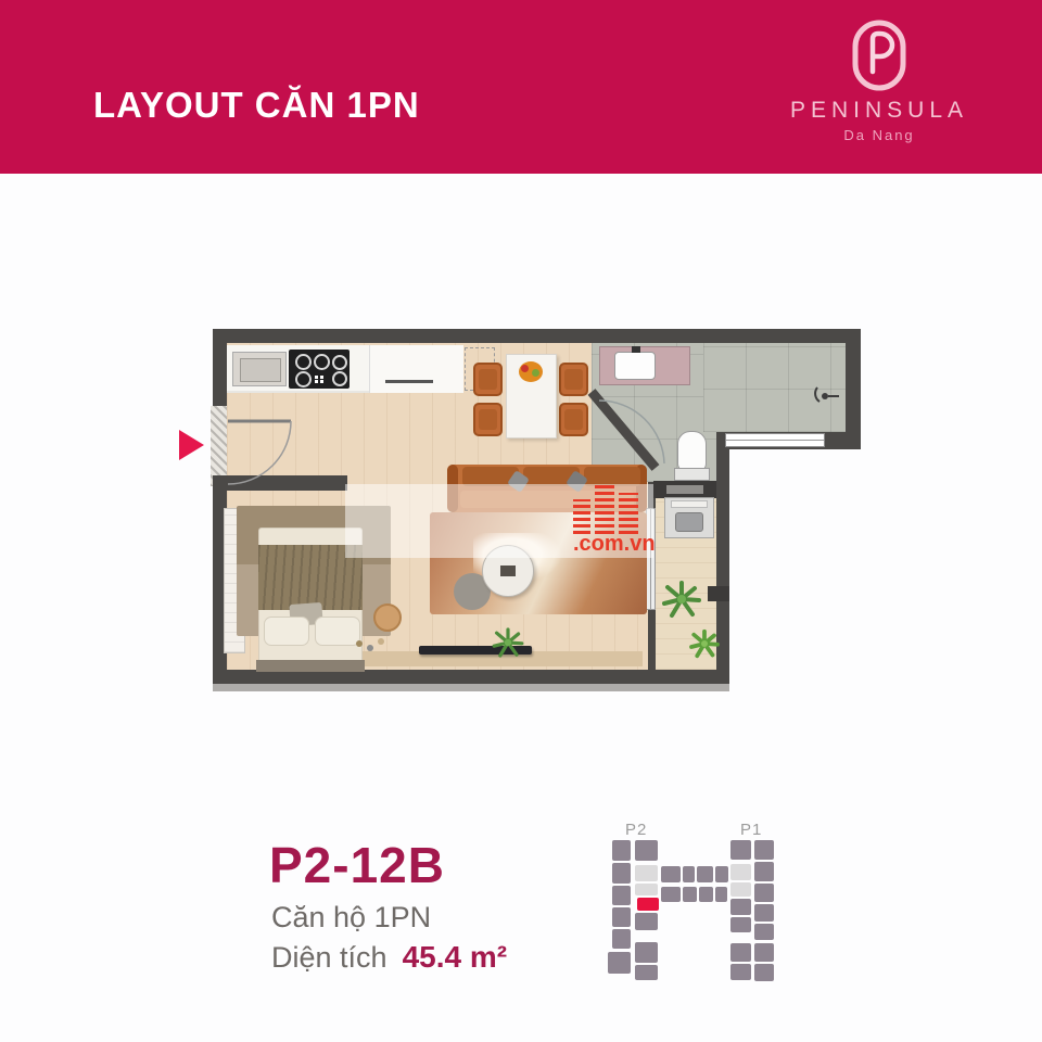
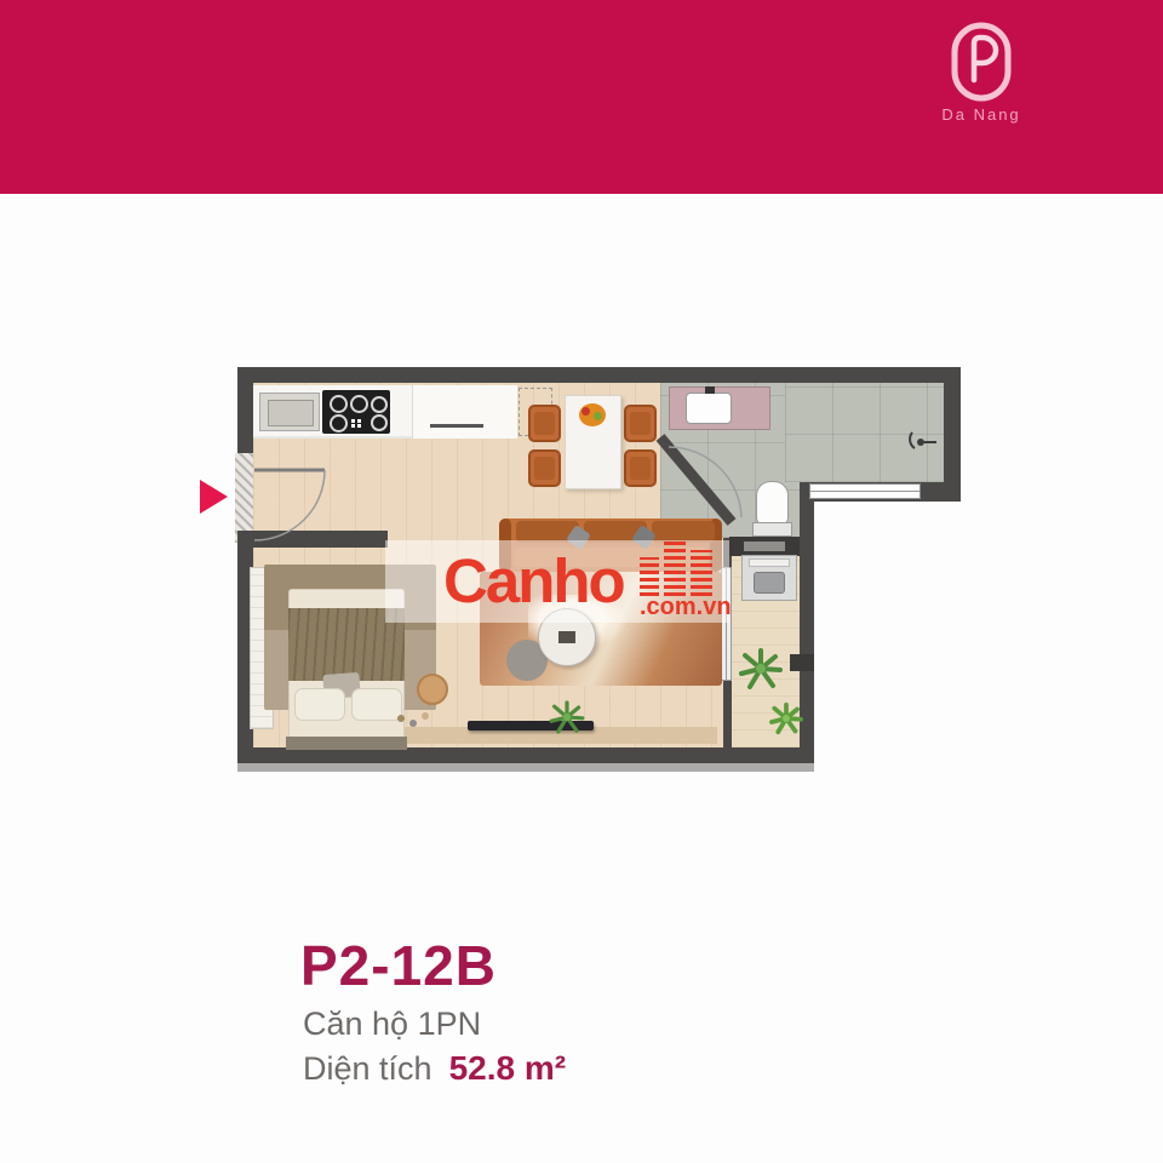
- LAYOUT CĂN 1PN
- PENINSULA
  Da Nang
+ Canho
  .com.vn
  P2-12B
  Căn hộ 1PN
- Diện tích 45.4 m²
+ Diện tích 52.8 m²
- P2
- P1
